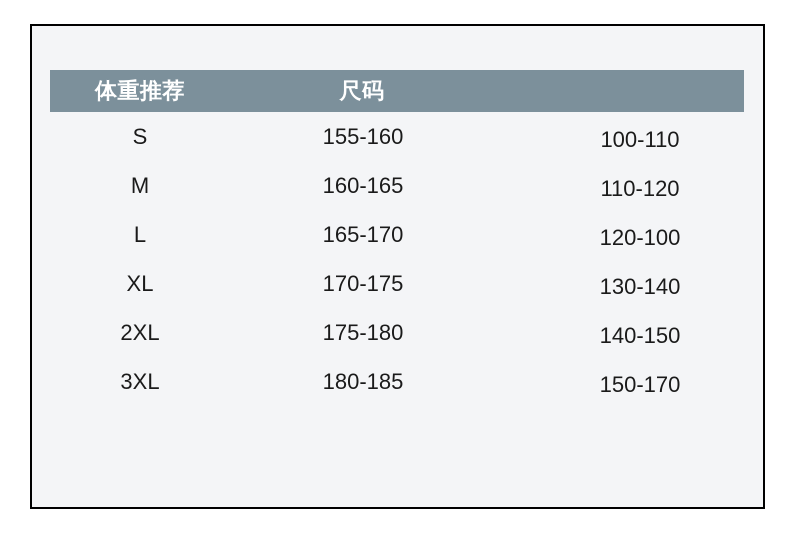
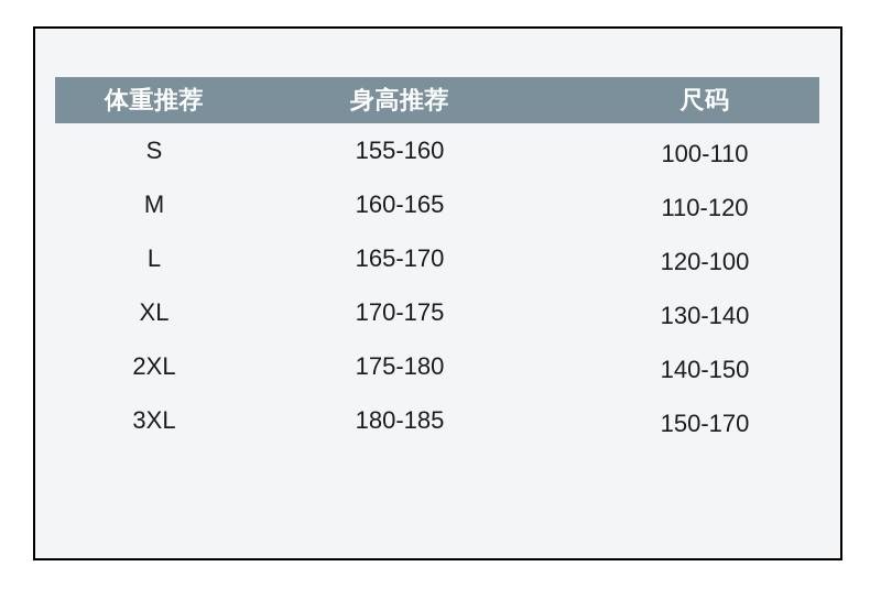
  体重推荐
+ 身高推荐
  尺码
  S
  155-160
  100-110
  M
  160-165
  110-120
  L
  165-170
  120-100
  XL
  170-175
  130-140
  2XL
  175-180
  140-150
  3XL
  180-185
  150-170
